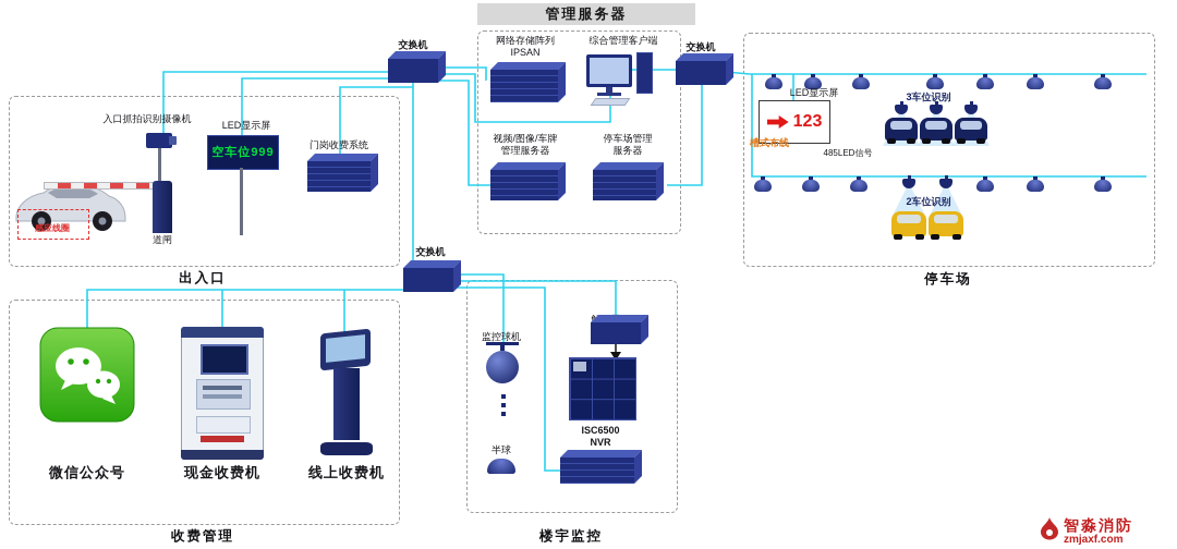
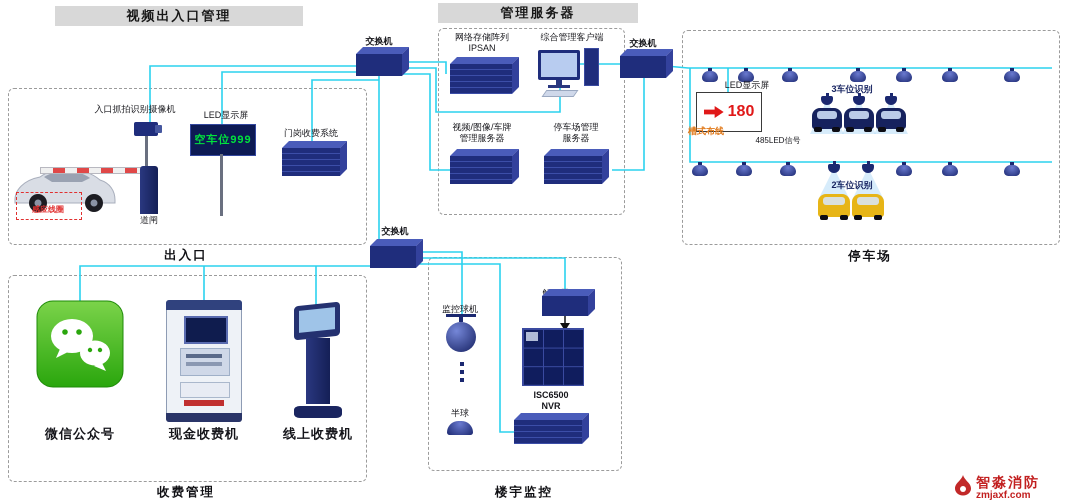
+ 视频出入口管理
  管理服务器
  交换机
  交换机
  交换机
  入口抓拍识别摄像机
  LED显示屏
  空车位999
  门岗收费系统
  道闸
  感应线圈
  出入口
  网络存储阵列
  IPSAN
  综合管理客户端
  视频/图像/车牌
  管理服务器
  停车场管理
  服务器
  LED显示屏
- 123
+ 180
  槽式布线
  485LED信号
  3车位识别
  2车位识别
  停车场
  微信公众号
  现金收费机
  线上收费机
  收费管理
  监控球机
  半球
  ISC6500
  NVR
  楼宇监控
  智淼消防
  zmjaxf.com
